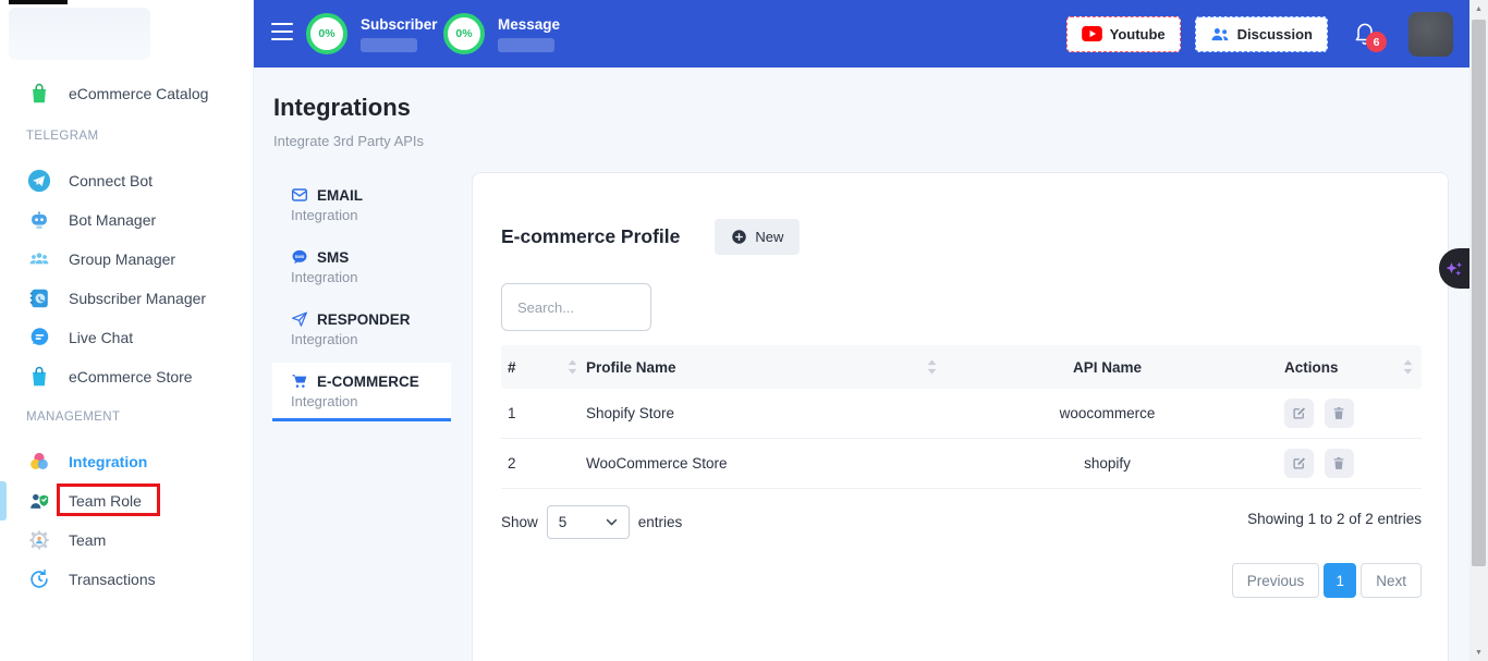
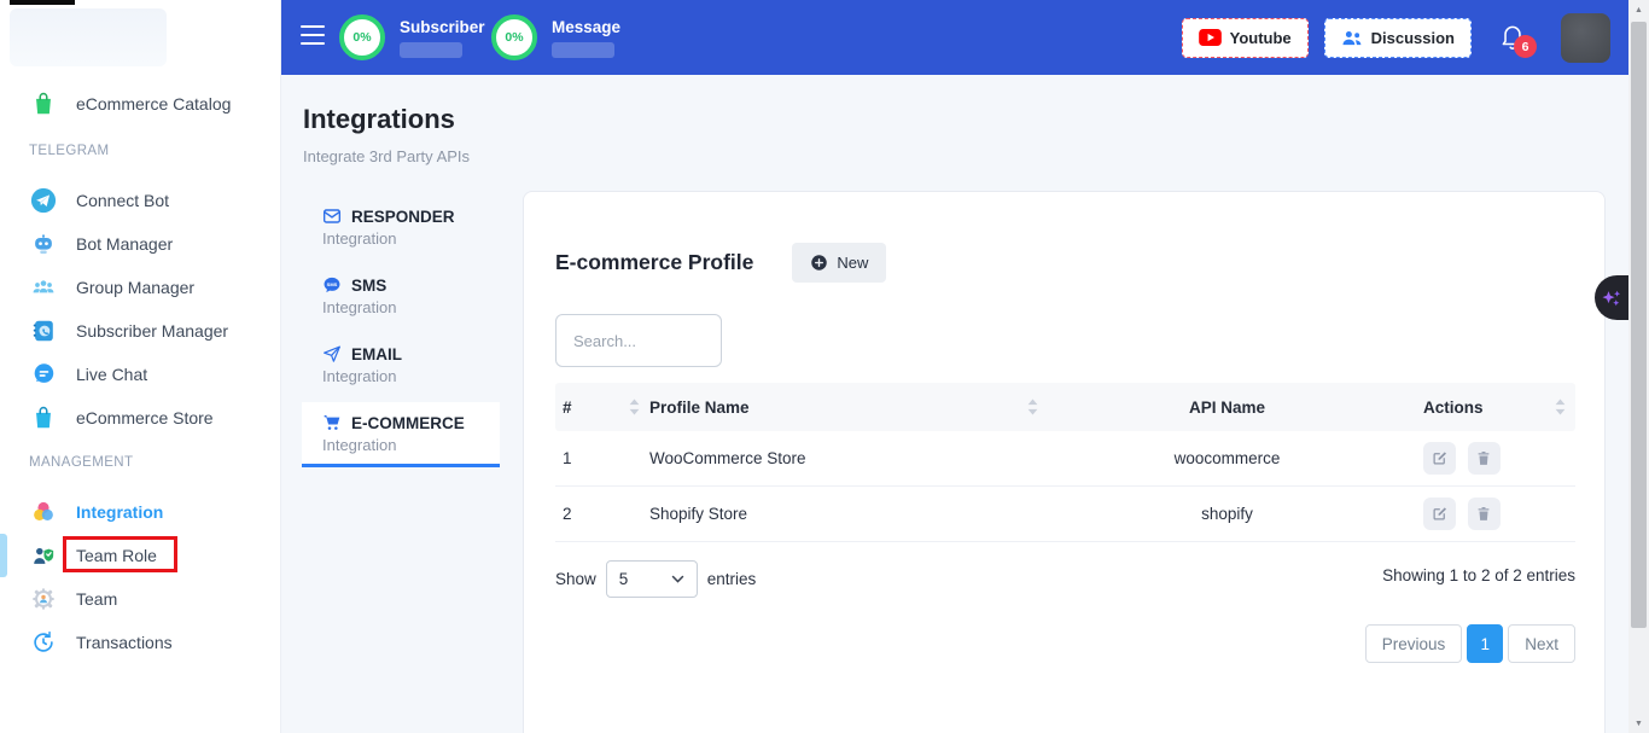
  eCommerce Catalog
  TELEGRAM
  Connect Bot
  Bot Manager
  Group Manager
  Subscriber Manager
  Live Chat
  eCommerce Store
  MANAGEMENT
  Integration
  Team Role
  Team
  Transactions
  0%
  Subscriber
  0%
  Message
  Youtube
  Discussion
  6
  Integrations
  Integrate 3rd Party APIs
- EMAIL
+ RESPONDER
  Integration
  SMS
  Integration
- RESPONDER
+ EMAIL
  Integration
  E-COMMERCE
  Integration
  E-commerce Profile
  New
  Search...
  #
  Profile Name
  API Name
  Actions
  1
- Shopify Store
+ WooCommerce Store
  woocommerce
  2
- WooCommerce Store
+ Shopify Store
  shopify
  Show
  5
  entries
  Showing 1 to 2 of 2 entries
  Previous
  1
  Next
